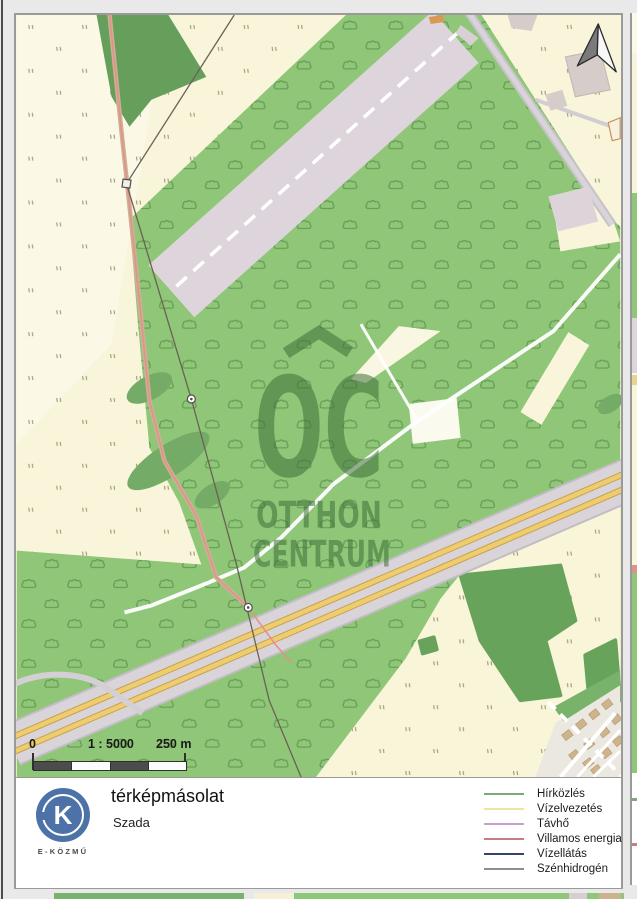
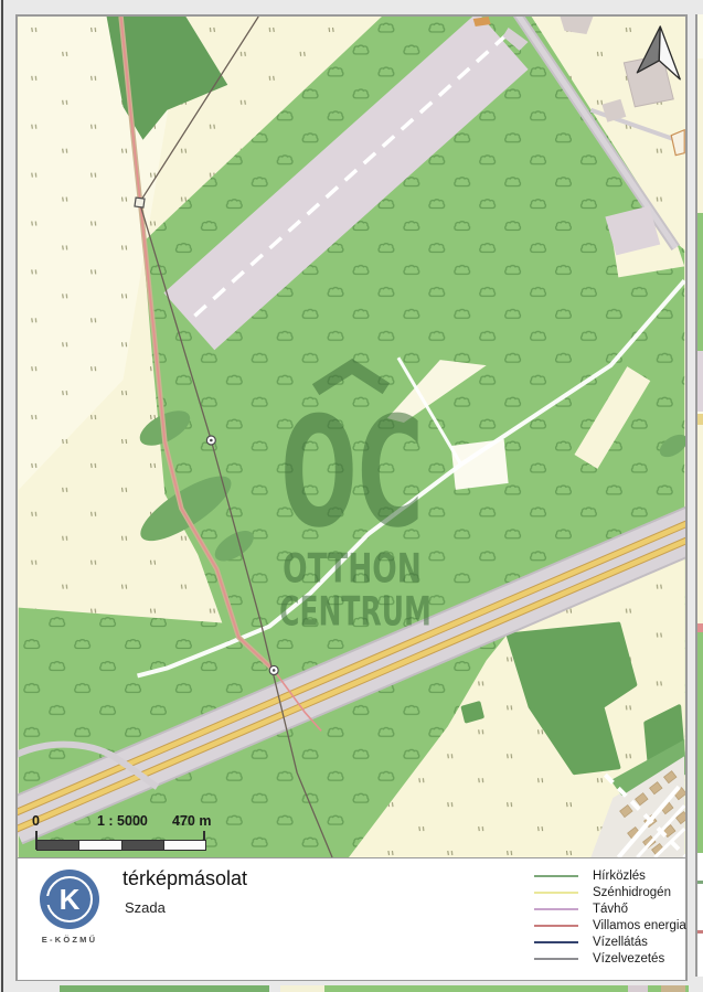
  OC
  OTTHON
  CENTRUM
  0
  1 : 5000
- 250 m
+ 470 m
  K
  E-KÖZMŰ
  térképmásolat
  Szada
  Hírközlés
- Vízelvezetés
+ Szénhidrogén
  Távhő
  Villamos energia
  Vízellátás
- Szénhidrogén
+ Vízelvezetés
